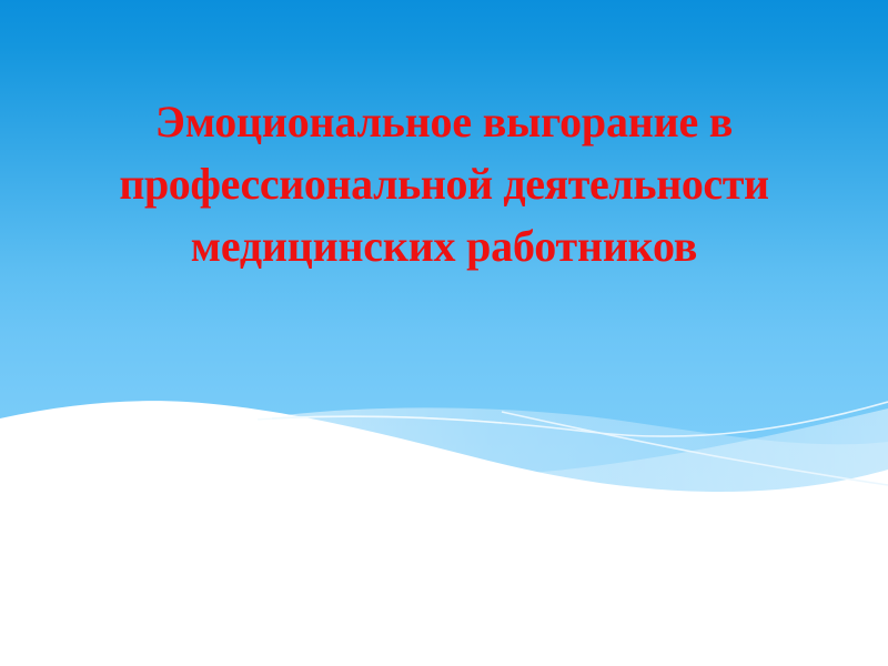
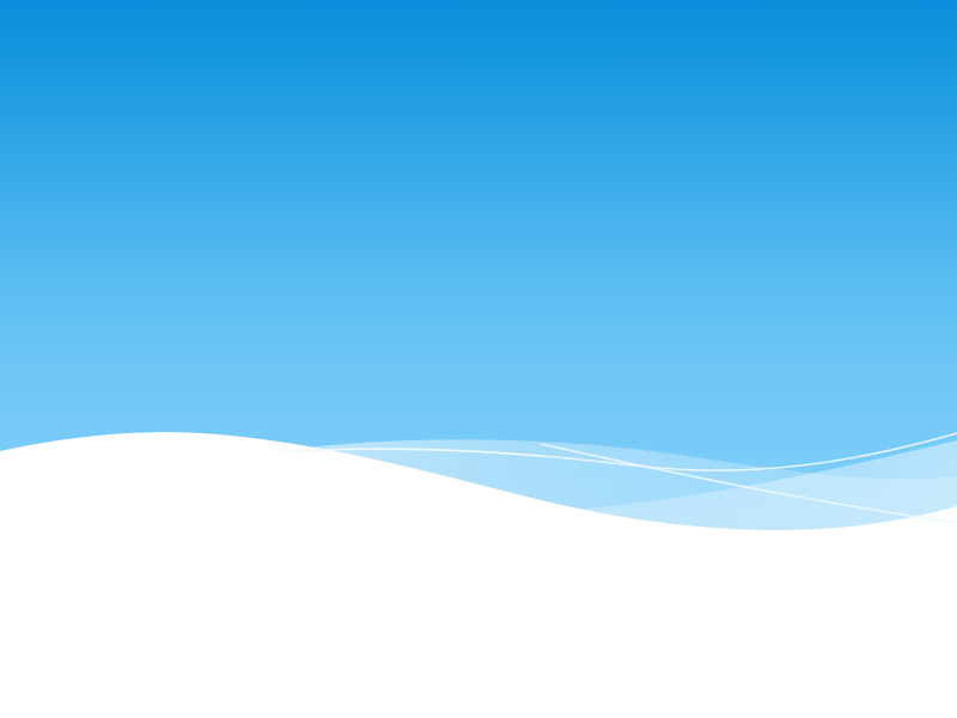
- Эмоциональное выгорание в
- профессиональной деятельности
- медицинских работников
